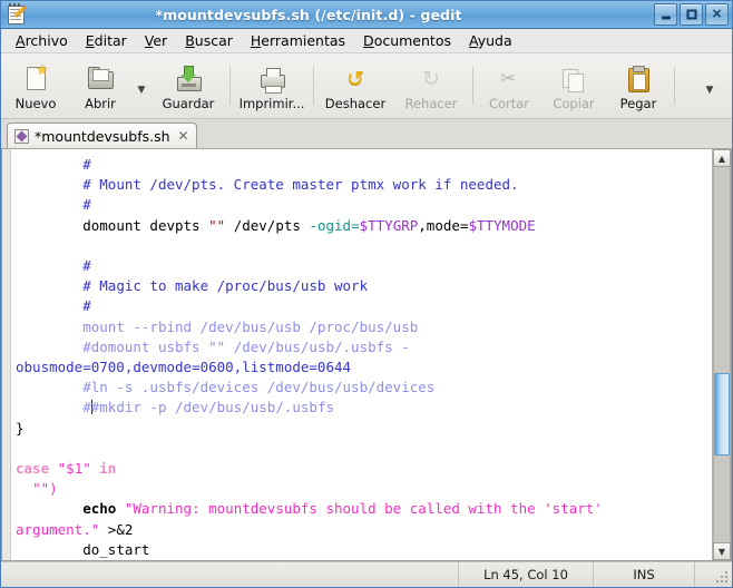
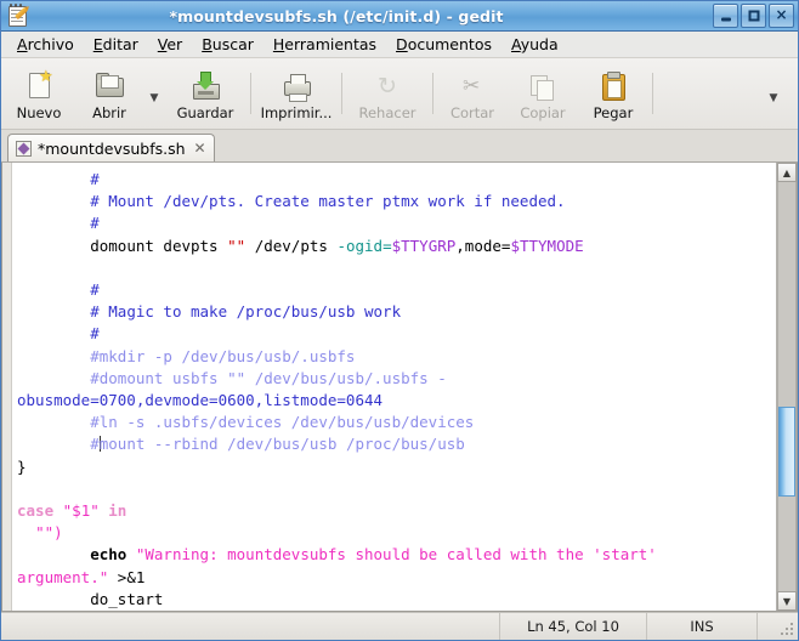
  *mountdevsubfs.sh (/etc/init.d) - gedit
  ×
  Archivo
  Editar
  Ver
  Buscar
  Herramientas
  Documentos
  Ayuda
  ★
  Nuevo
  Abrir
  ▼
  Guardar
  Imprimir...
- ↺
- Deshacer
  ↻
  Rehacer
  ✂
  Cortar
  Copiar
  Pegar
  ▼
  *mountdevsubfs.sh
  ✕
  #
  # Mount /dev/pts. Create master ptmx work if needed.
  #
  domount devpts "" /dev/pts -ogid=$TTYGRP,mode=$TTYMODE
  #
  # Magic to make /proc/bus/usb work
  #
- mount --rbind /dev/bus/usb /proc/bus/usb
+ #mkdir -p /dev/bus/usb/.usbfs
  #domount usbfs "" /dev/bus/usb/.usbfs -
  obusmode=0700,devmode=0600,listmode=0644
  #ln -s .usbfs/devices /dev/bus/usb/devices
- ##mkdir -p /dev/bus/usb/.usbfs
+ #mount --rbind /dev/bus/usb /proc/bus/usb
  }
  case "$1" in
  "")
  echo "Warning: mountdevsubfs should be called with the 'start'
- argument." >&2
+ argument." >&1
  do_start
  ▲
  ▼
  Ln 45, Col 10
  INS
